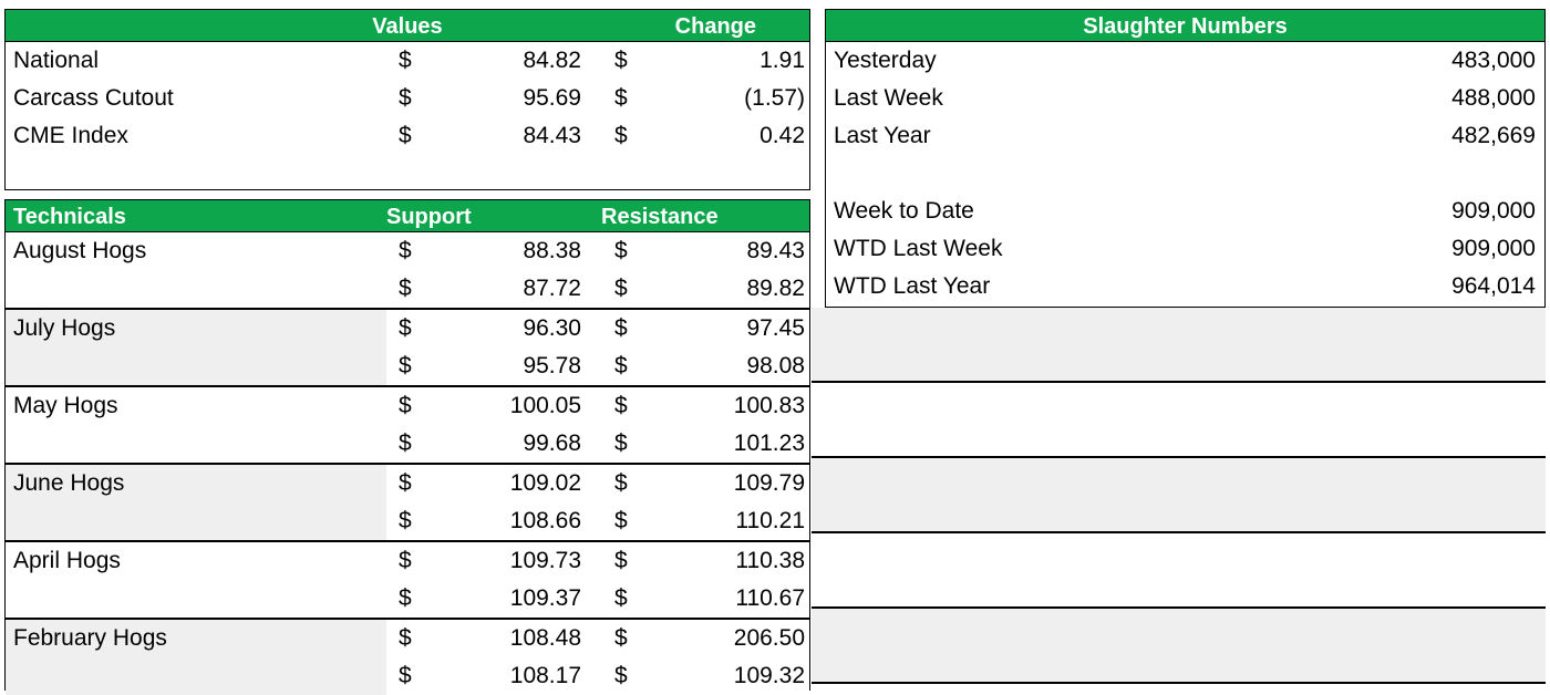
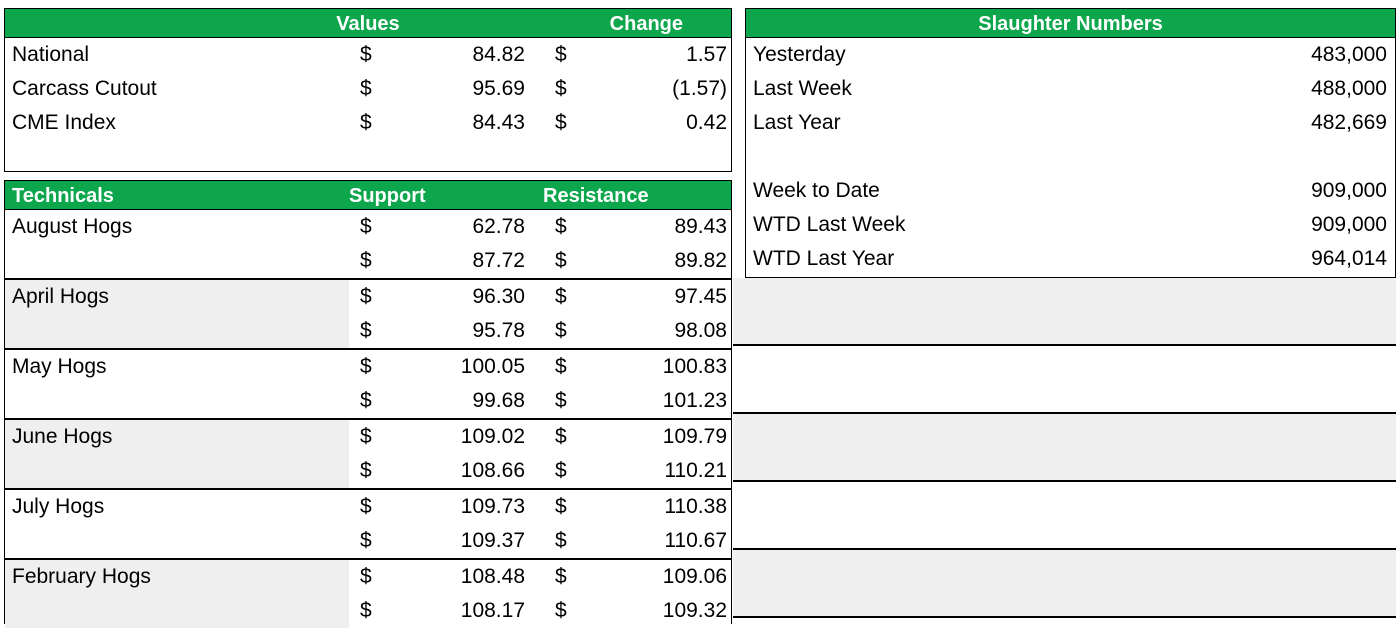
  Values
  Change
  National
  $
  84.82
  $
- 1.91
+ 1.57
  Carcass Cutout
  $
  95.69
  $
  (1.57)
  CME Index
  $
  84.43
  $
  0.42
  Technicals
  Support
  Resistance
  August Hogs
  $
- 88.38
+ 62.78
  $
  89.43
  $
  87.72
  $
  89.82
- July Hogs
+ April Hogs
  $
  96.30
  $
  97.45
  $
  95.78
  $
  98.08
  May Hogs
  $
  100.05
  $
  100.83
  $
  99.68
  $
  101.23
  June Hogs
  $
  109.02
  $
  109.79
  $
  108.66
  $
  110.21
- April Hogs
+ July Hogs
  $
  109.73
  $
  110.38
  $
  109.37
  $
  110.67
  February Hogs
  $
  108.48
  $
- 206.50
+ 109.06
  $
  108.17
  $
  109.32
  Slaughter Numbers
  Yesterday
  483,000
  Last Week
  488,000
  Last Year
  482,669
  Week to Date
  909,000
  WTD Last Week
  909,000
  WTD Last Year
  964,014
